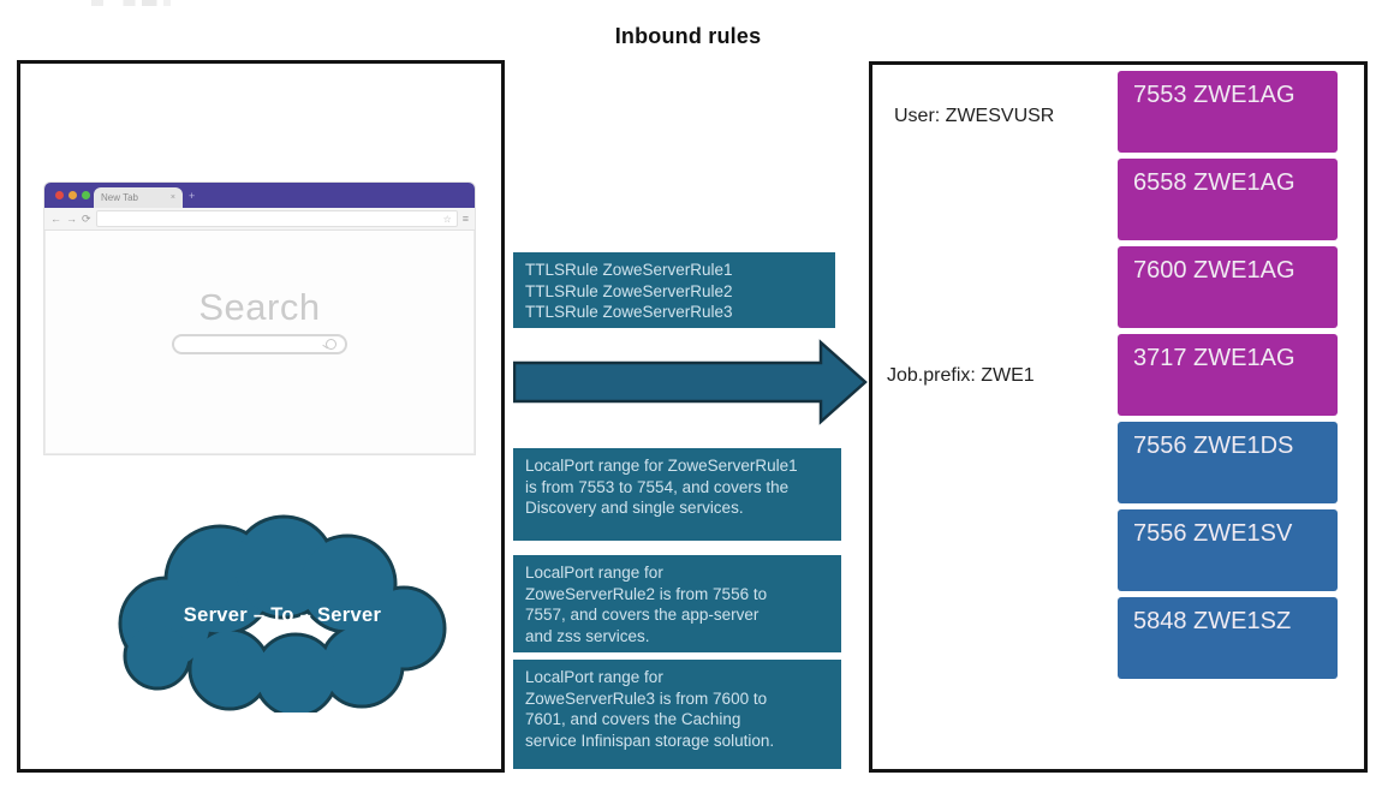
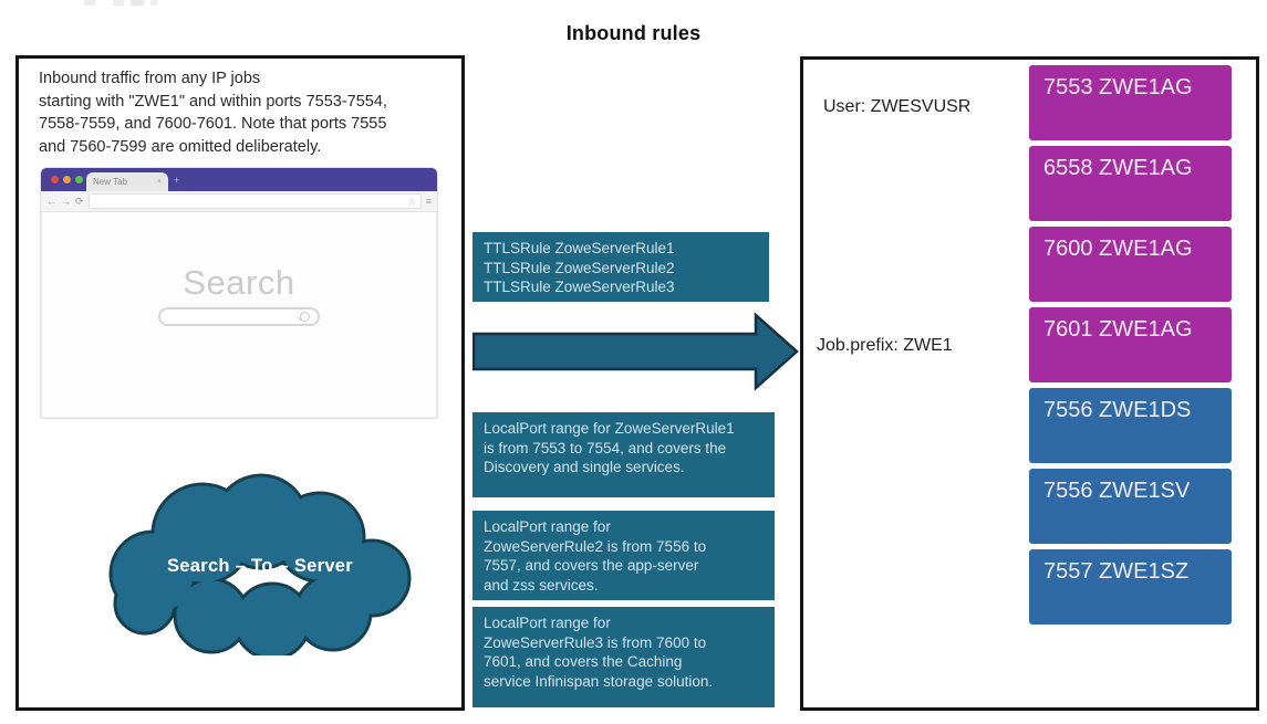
  Inbound rules
+ Inbound traffic from any IP jobs
+ starting with "ZWE1" and within ports 7553-7554,
+ 7558-7559, and 7600-7601. Note that ports 7555
+ and 7560-7599 are omitted deliberately.
  New Tab
  +
  ←
  →
  ⟳
  ☆
  ≡
  Search
- Server – To – Server
+ Search – To – Server
  TTLSRule ZoweServerRule1
  TTLSRule ZoweServerRule2
  TTLSRule ZoweServerRule3
  LocalPort range for ZoweServerRule1
  is from 7553 to 7554, and covers the
  Discovery and single services.
  LocalPort range for
  ZoweServerRule2 is from 7556 to
  7557, and covers the app-server
  and zss services.
  LocalPort range for
  ZoweServerRule3 is from 7600 to
  7601, and covers the Caching
  service Infinispan storage solution.
  User: ZWESVUSR
  Job.prefix: ZWE1
  7553 ZWE1AG
  6558 ZWE1AG
  7600 ZWE1AG
- 3717 ZWE1AG
+ 7601 ZWE1AG
  7556 ZWE1DS
  7556 ZWE1SV
- 5848 ZWE1SZ
+ 7557 ZWE1SZ
